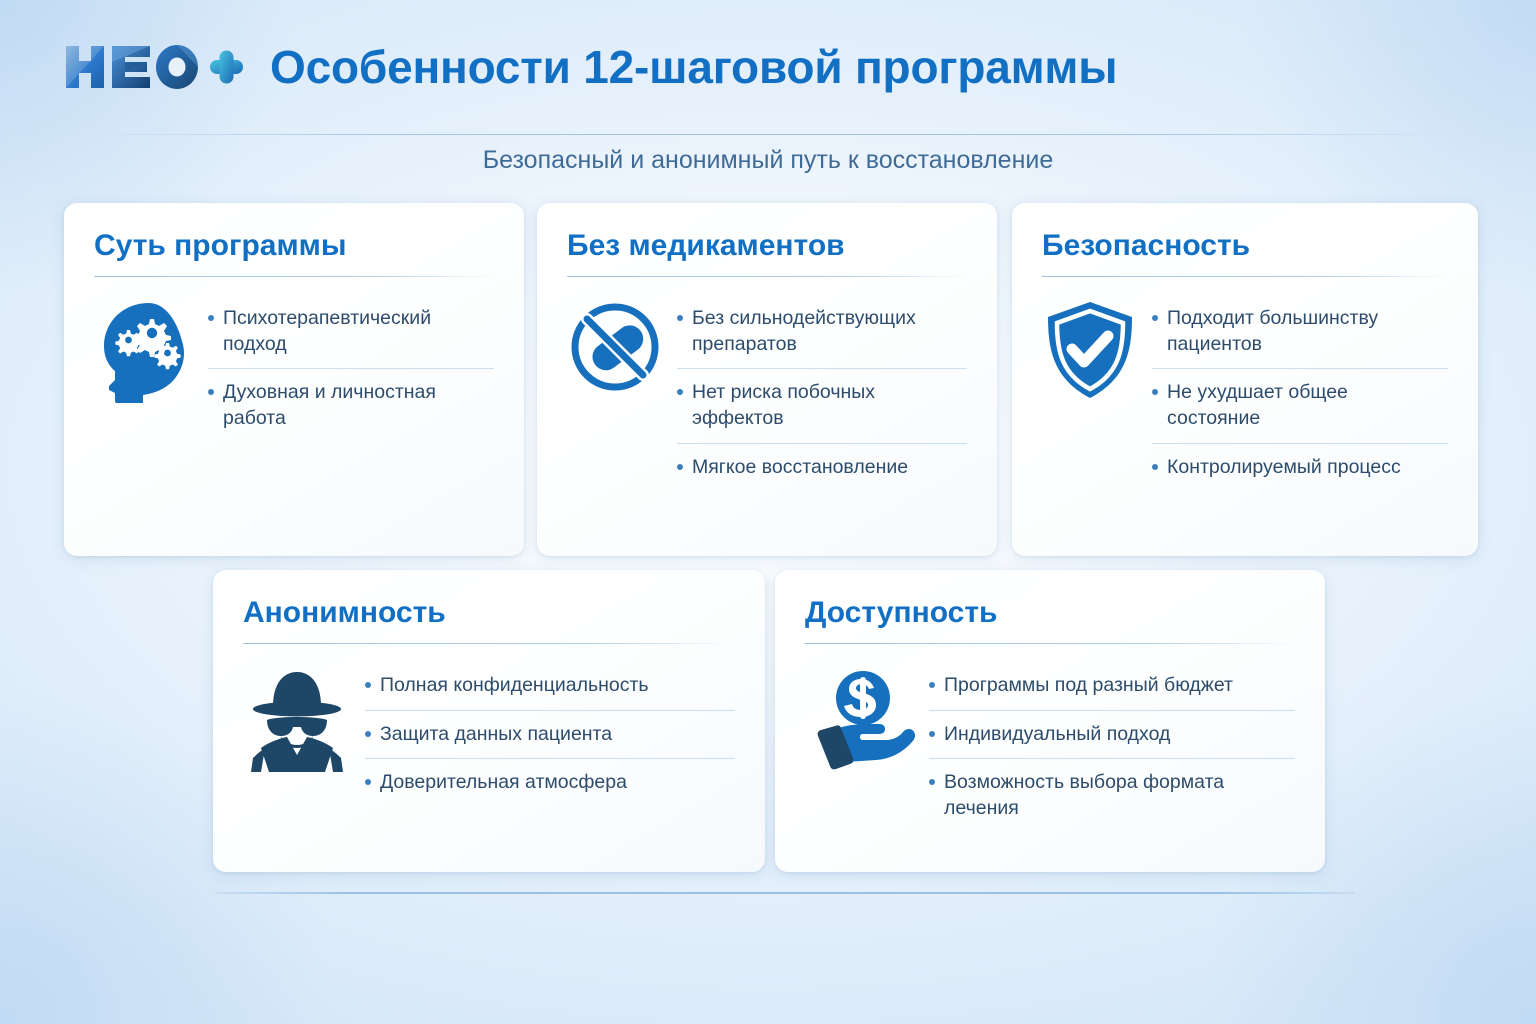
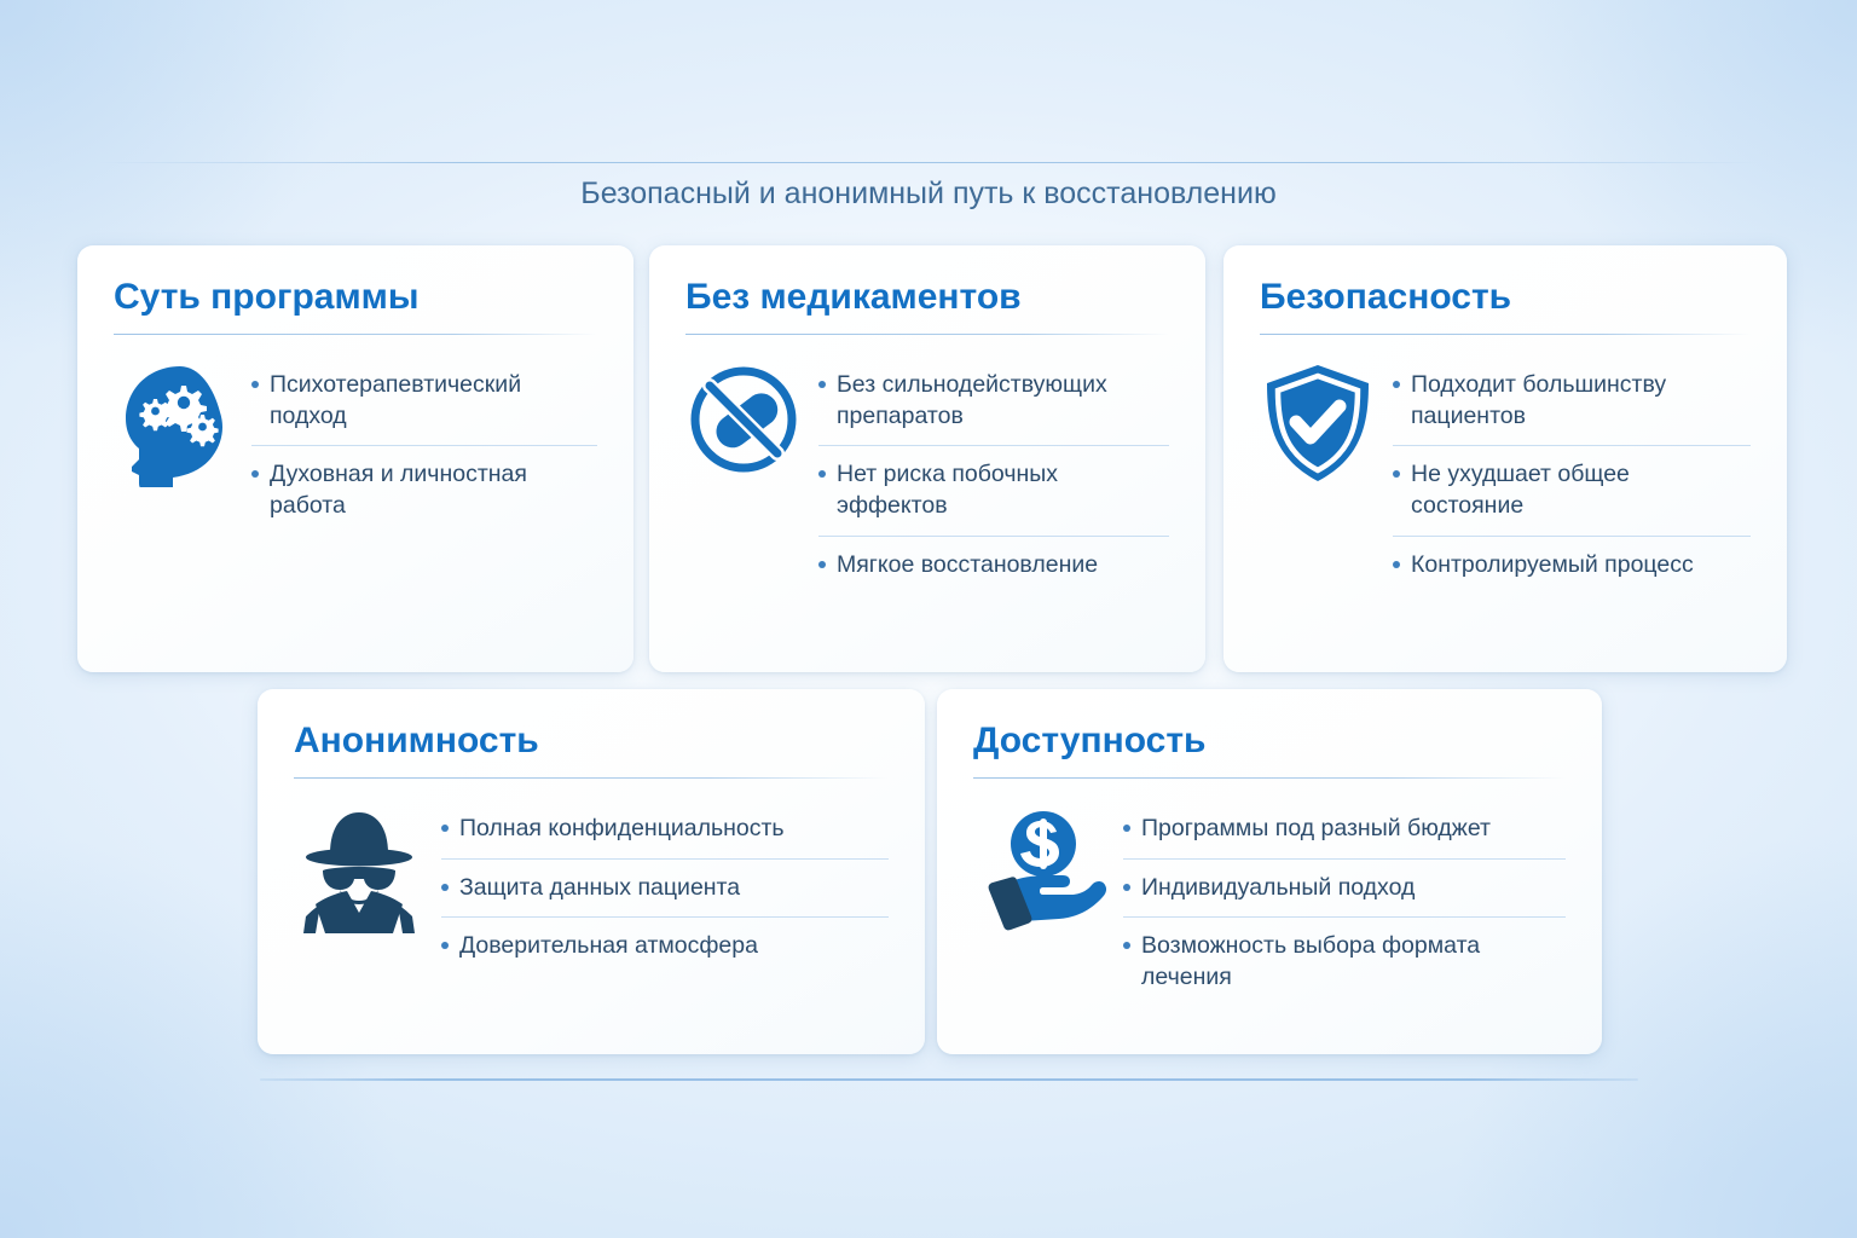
- Особенности 12-шаговой программы
- Безопасный и анонимный путь к восстановление
+ Безопасный и анонимный путь к восстановлению
  Суть программы
  Психотерапевтический подход
  Духовная и личностная работа
  Без медикаментов
  Без сильнодействующих препаратов
  Нет риска побочных эффектов
  Мягкое восстановление
  Безопасность
  Подходит большинству пациентов
  Не ухудшает общее состояние
  Контролируемый процесс
  Анонимность
  Полная конфиденциальность
  Защита данных пациента
  Доверительная атмосфера
  Доступность
  Программы под разный бюджет
  Индивидуальный подход
  Возможность выбора формата лечения
